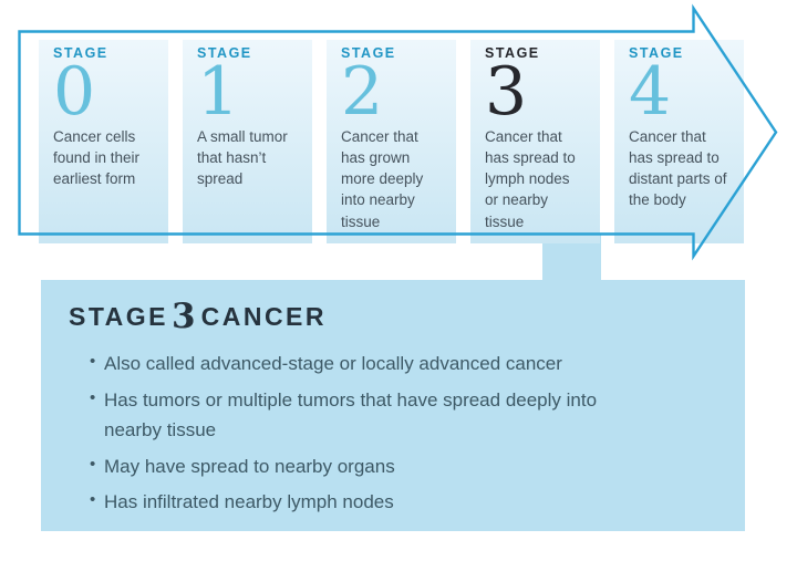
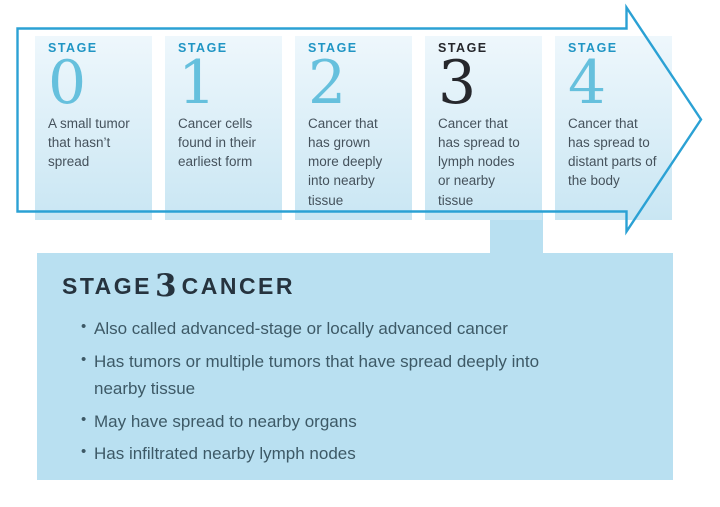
  STAGE
  0
- Cancer cells found in their earliest form
+ A small tumor that hasn’t spread
  STAGE
  1
- A small tumor that hasn’t spread
+ Cancer cells found in their earliest form
  STAGE
  2
  Cancer that has grown more deeply into nearby tissue
  STAGE
  3
  Cancer that has spread to lymph nodes or nearby tissue
  STAGE
  4
  Cancer that has spread to distant parts of the body
  STAGE3 CANCER
  Also called advanced-stage or locally advanced cancer
  Has tumors or multiple tumors that have spread deeply into nearby tissue
  May have spread to nearby organs
  Has infiltrated nearby lymph nodes
